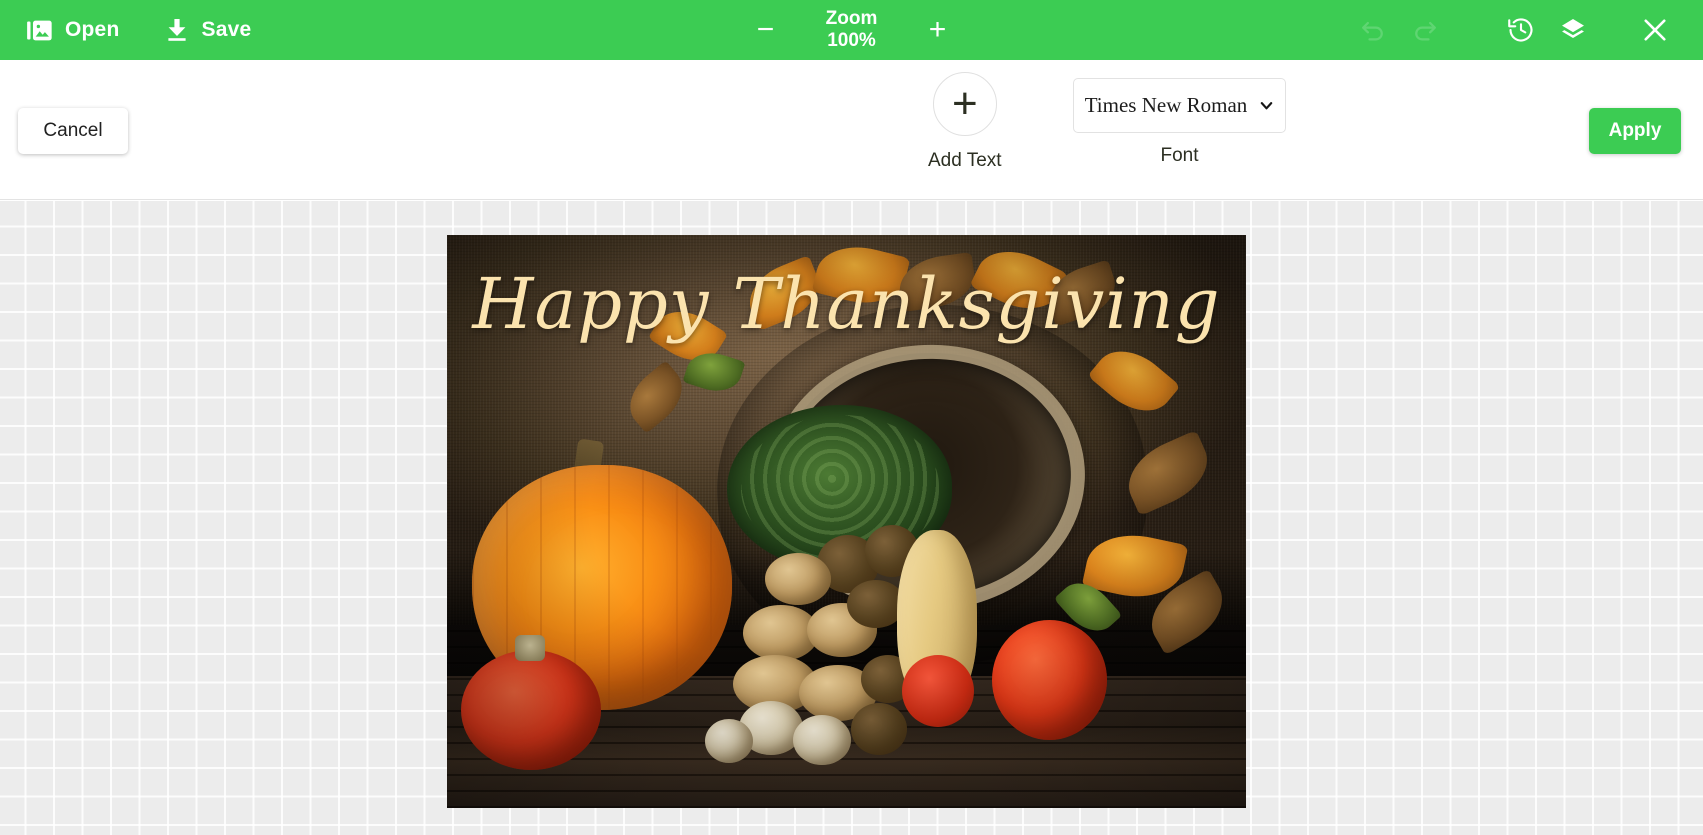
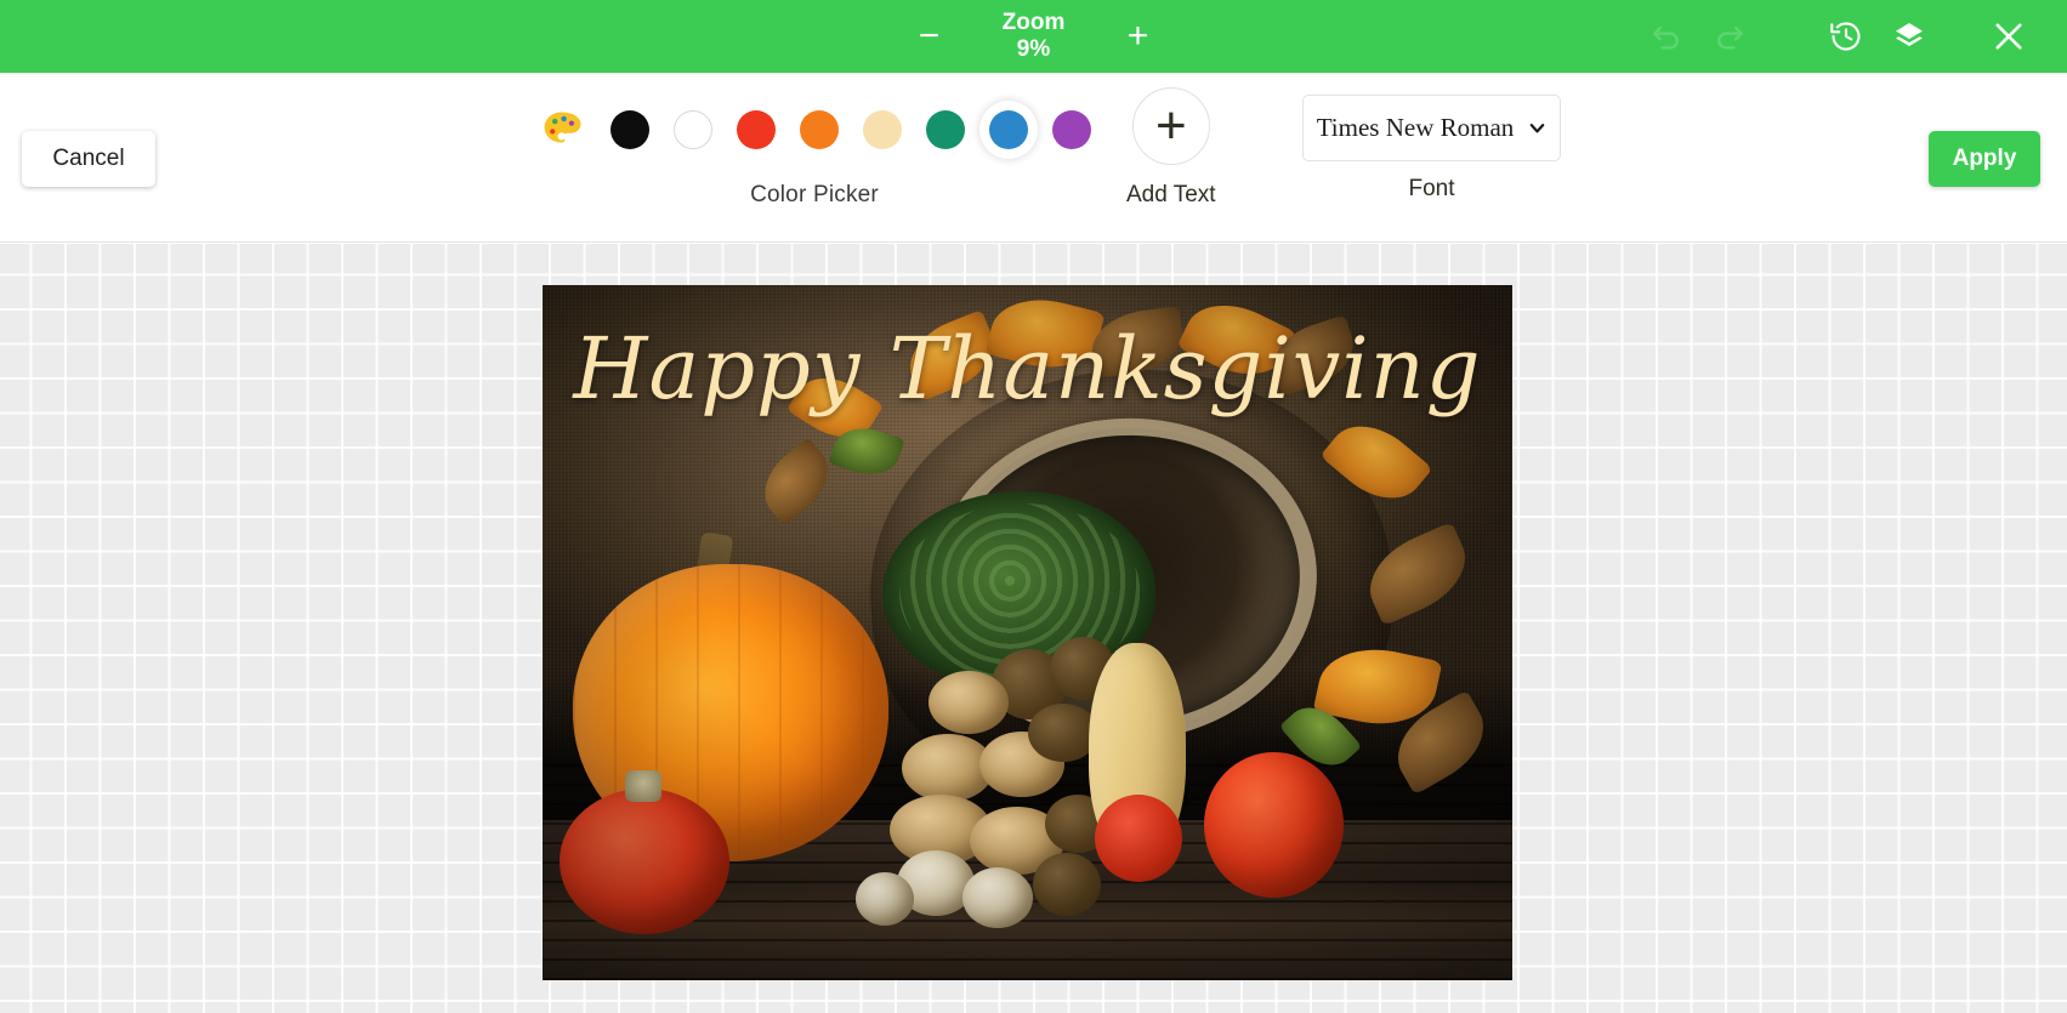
- Open
- Save
  −
  Zoom
- 100%
+ 9%
  +
  Cancel
+ Color Picker
  +
  Add Text
  Times New Roman
  Font
  Apply
  Happy Thanksgiving
